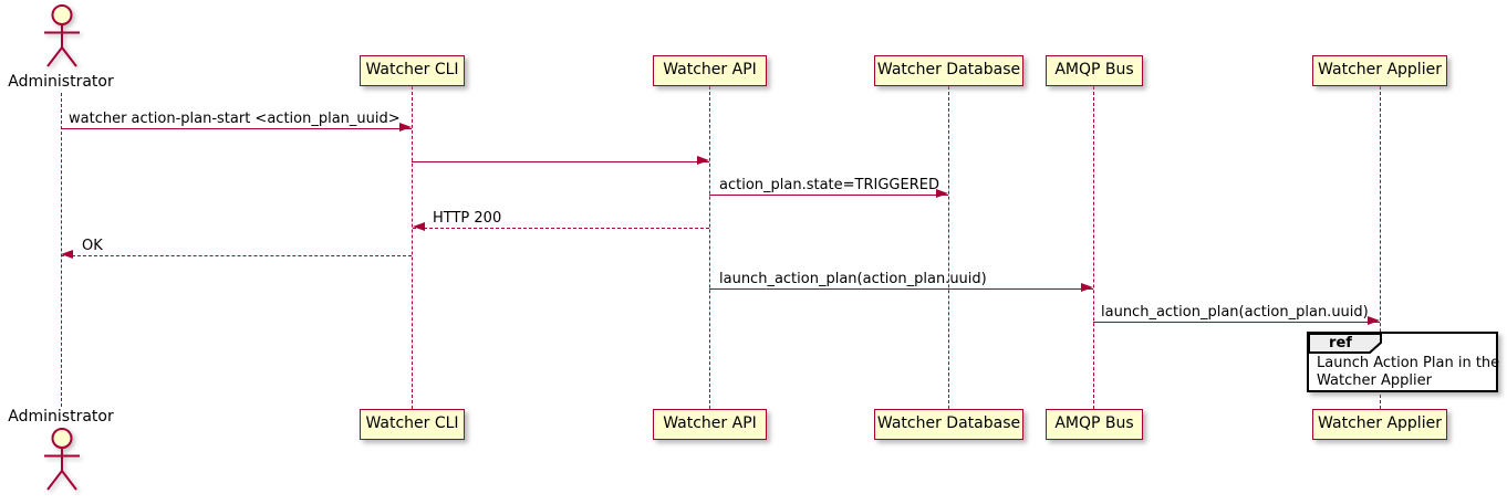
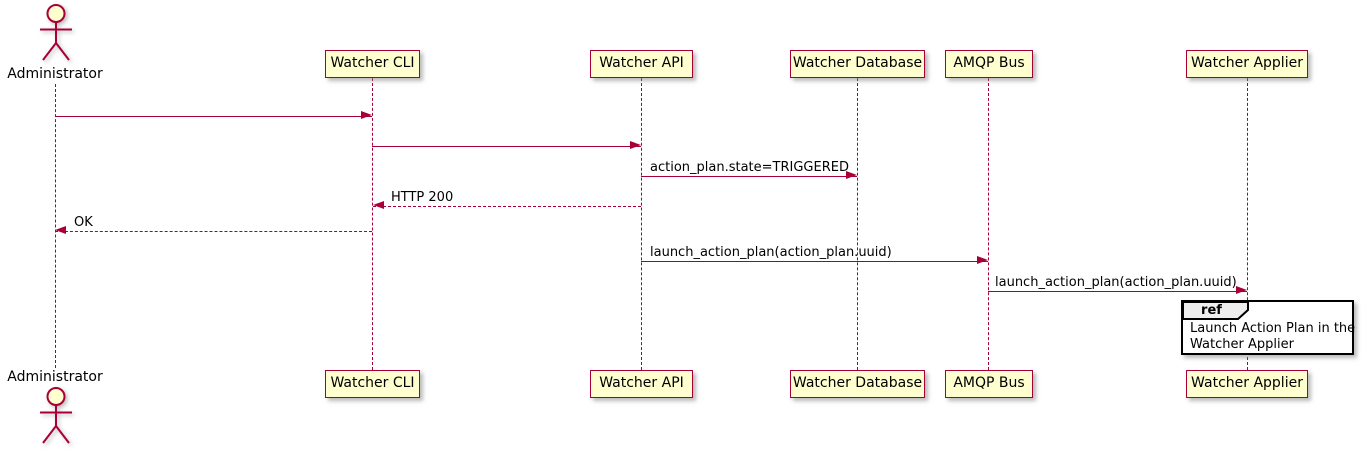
  Administrator
  Watcher CLI
  Watcher API
  Watcher Database
  AMQP Bus
  Watcher Applier
- watcher action-plan-start <action_plan_uuid>
  action_plan.state=TRIGGERED
  HTTP 200
  OK
  launch_action_plan(action_plan.uuid)
  launch_action_plan(action_plan.uuid)
  ref
  Launch Action Plan in the
  Watcher Applier
  Watcher CLI
  Watcher API
  Watcher Database
  AMQP Bus
  Watcher Applier
  Administrator
